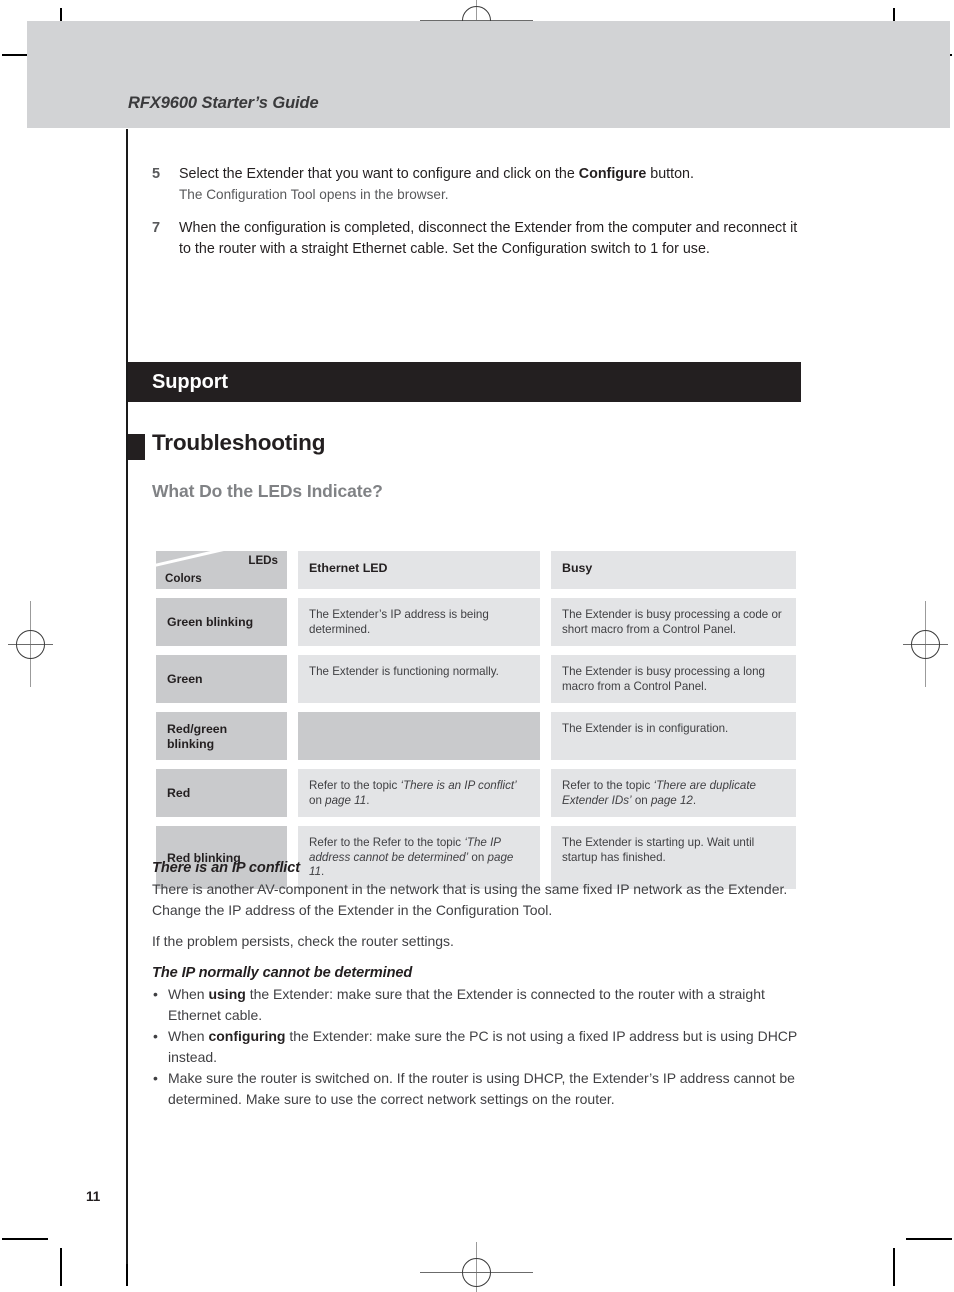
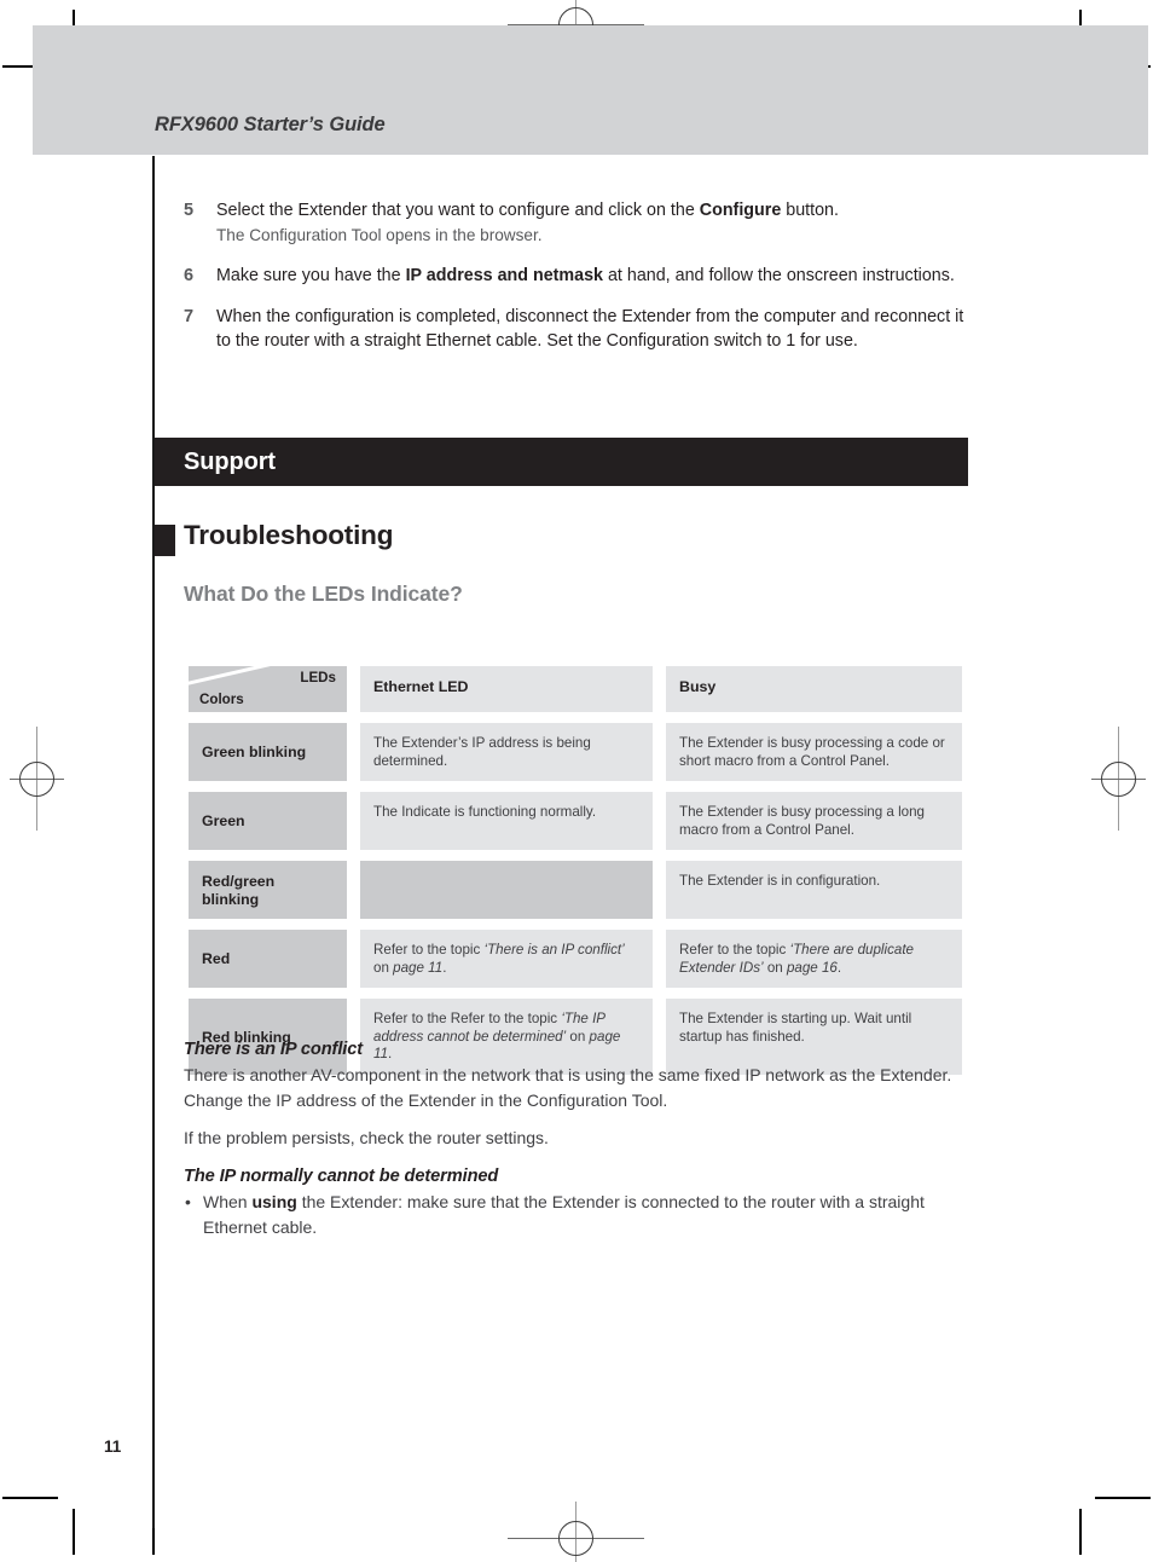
  RFX9600 Starter’s Guide
  5
  Select the Extender that you want to configure and click on the Configure button.
  The Configuration Tool opens in the browser.
+ 6
+ Make sure you have the IP address and netmask at hand, and follow the onscreen instructions.
  7
  When the configuration is completed, disconnect the Extender from the computer and reconnect it to the router with a straight Ethernet cable. Set the Configuration switch to 1 for use.
  Support
  Troubleshooting
  What Do the LEDs Indicate?
  LEDs
  Colors
  Ethernet LED
  Busy
  Green blinking
  The Extender’s IP address is being determined.
  The Extender is busy processing a code or short macro from a Control Panel.
  Green
- The Extender is functioning normally.
+ The Indicate is functioning normally.
  The Extender is busy processing a long macro from a Control Panel.
  Red/green blinking
  The Extender is in configuration.
  Red
  Refer to the topic ‘There is an IP conflict’ on page 11.
- Refer to the topic ‘There are duplicate Extender IDs’ on page 12.
+ Refer to the topic ‘There are duplicate Extender IDs’ on page 16.
  Red blinking
  Refer to the Refer to the topic ‘The IP address cannot be determined’ on page 11.
  The Extender is starting up. Wait until startup has finished.
  There is an IP conflict
  There is another AV-component in the network that is using the same fixed IP network as the Extender. Change the IP address of the Extender in the Configuration Tool.
  If the problem persists, check the router settings.
  The IP normally cannot be determined
  When using the Extender: make sure that the Extender is connected to the router with a straight Ethernet cable.
- When configuring the Extender: make sure the PC is not using a fixed IP address but is using DHCP instead.
- Make sure the router is switched on. If the router is using DHCP, the Extender’s IP address cannot be determined. Make sure to use the correct network settings on the router.
  11
